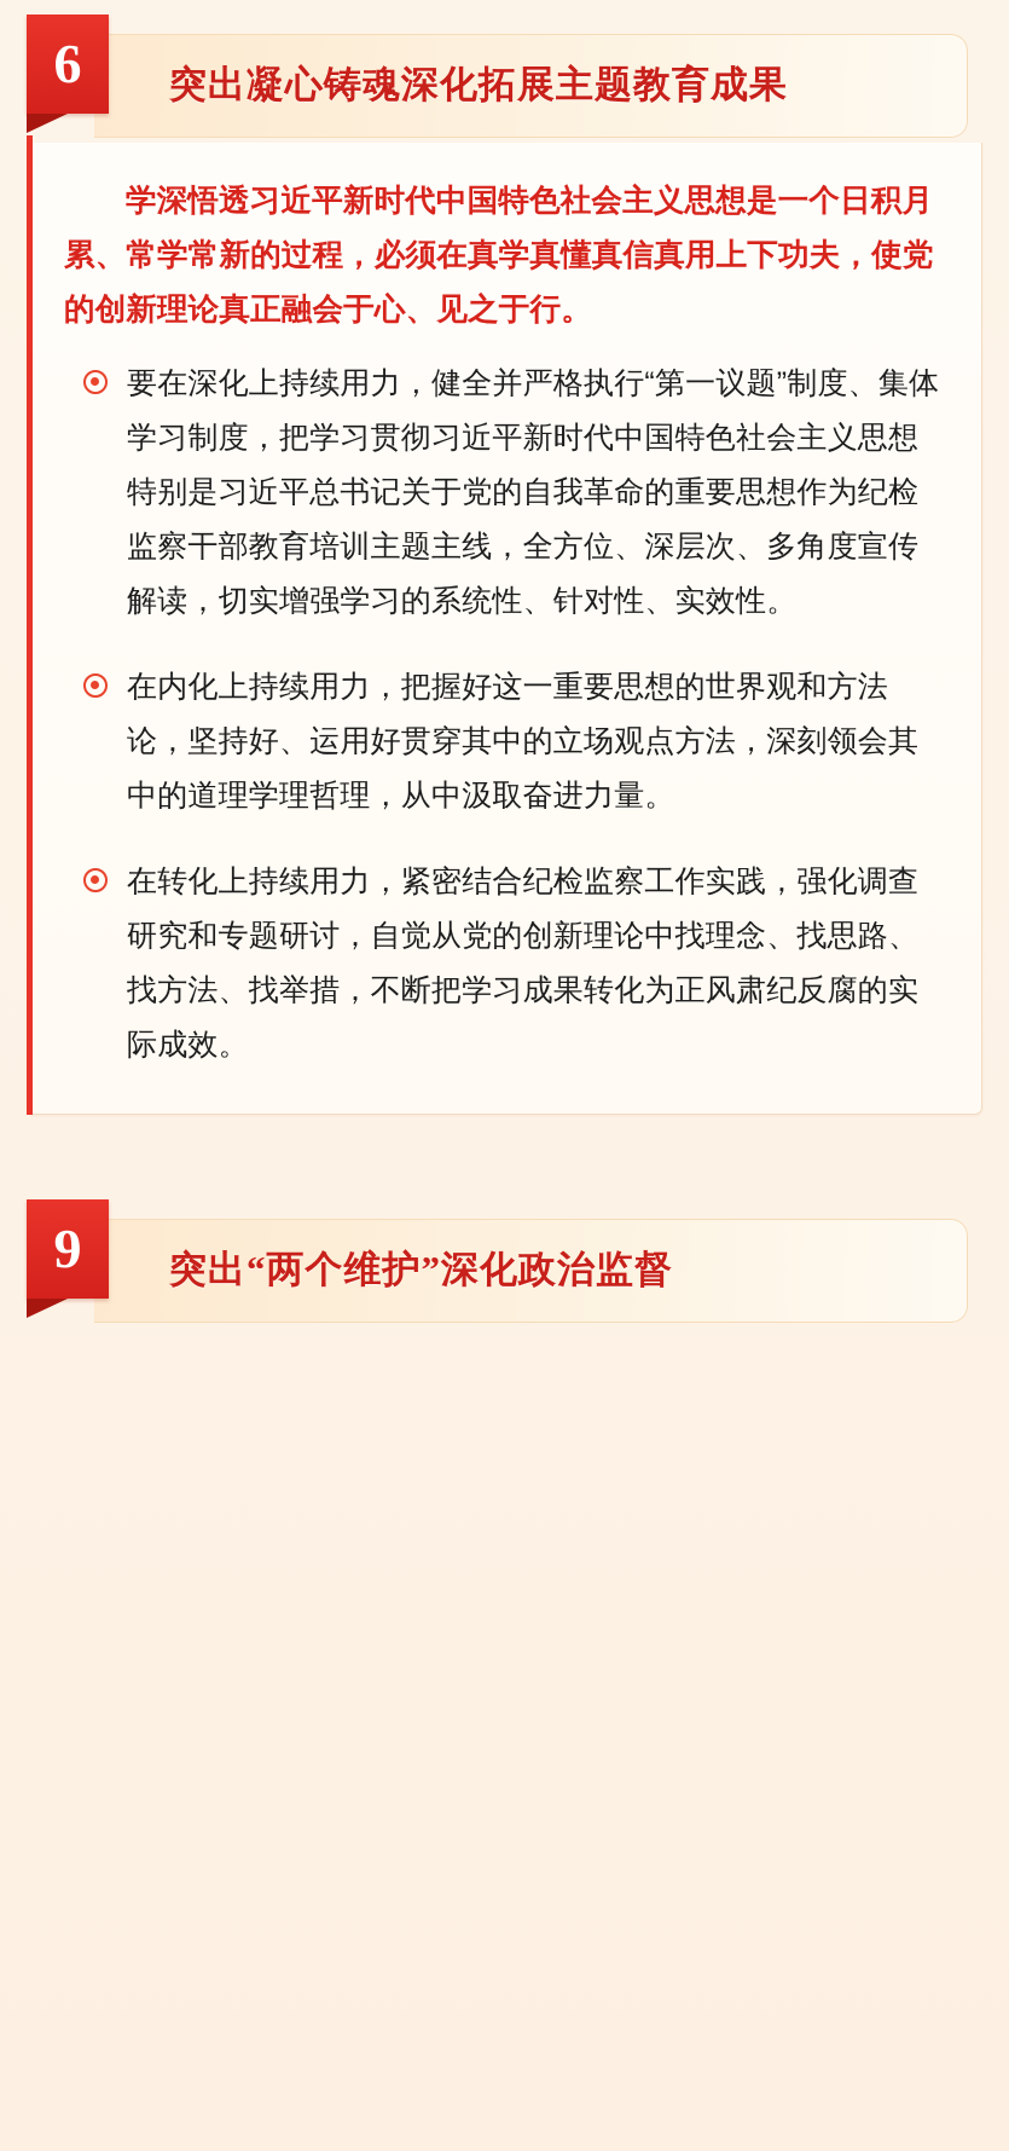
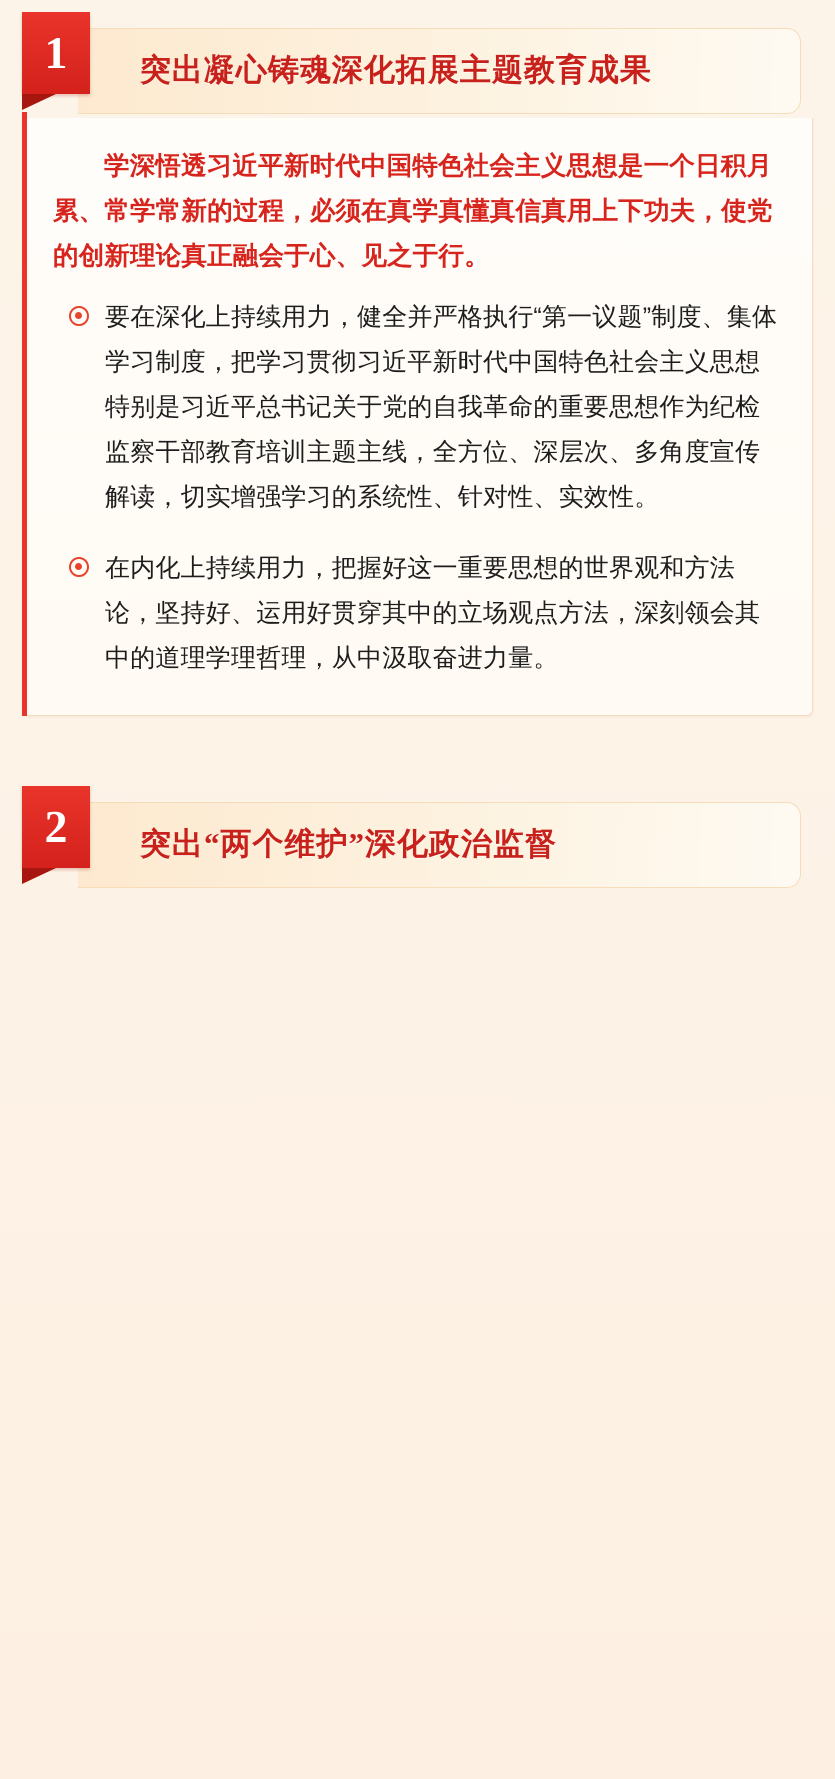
- 6
+ 1
  突出凝心铸魂深化拓展主题教育成果
  学深悟透习近平新时代中国特色社会主义思想是一个日积月累、常学常新的过程，必须在真学真懂真信真用上下功夫，使党的创新理论真正融会于心、见之于行。
  要在深化上持续用力，健全并严格执行“第一议题”制度、集体学习制度，把学习贯彻习近平新时代中国特色社会主义思想特别是习近平总书记关于党的自我革命的重要思想作为纪检监察干部教育培训主题主线，全方位、深层次、多角度宣传解读，切实增强学习的系统性、针对性、实效性。
  在内化上持续用力，把握好这一重要思想的世界观和方法论，坚持好、运用好贯穿其中的立场观点方法，深刻领会其中的道理学理哲理，从中汲取奋进力量。
- 在转化上持续用力，紧密结合纪检监察工作实践，强化调查研究和专题研讨，自觉从党的创新理论中找理念、找思路、找方法、找举措，不断把学习成果转化为正风肃纪反腐的实际成效。
- 9
+ 2
  突出“两个维护”深化政治监督
